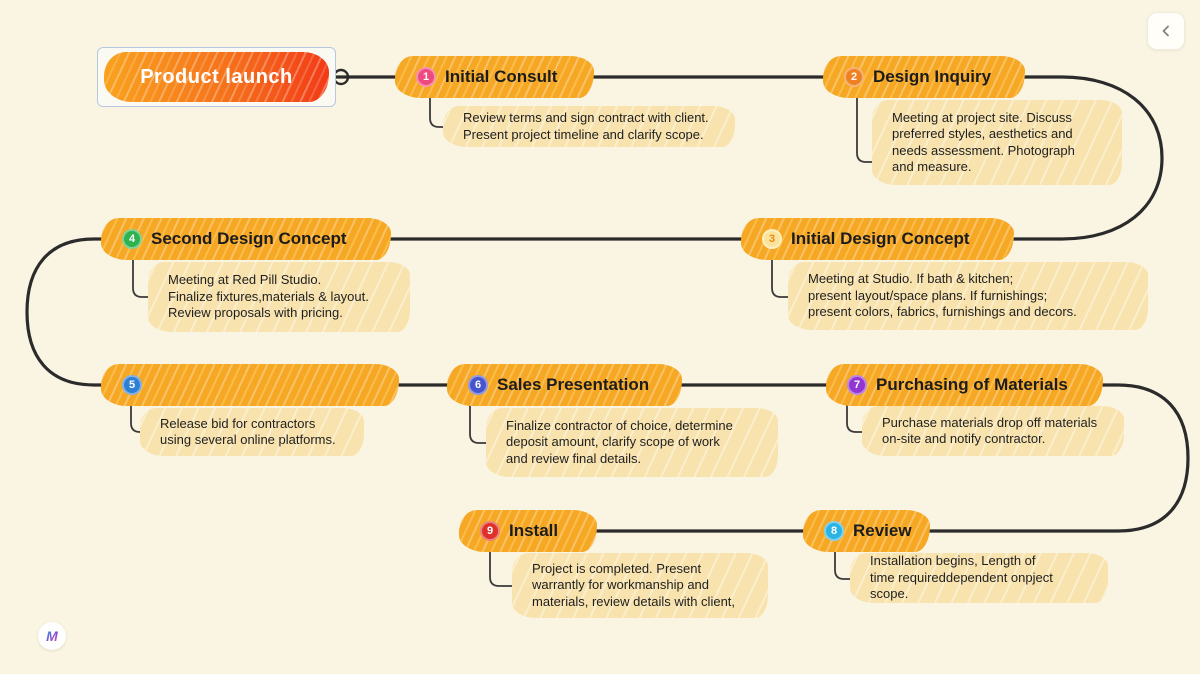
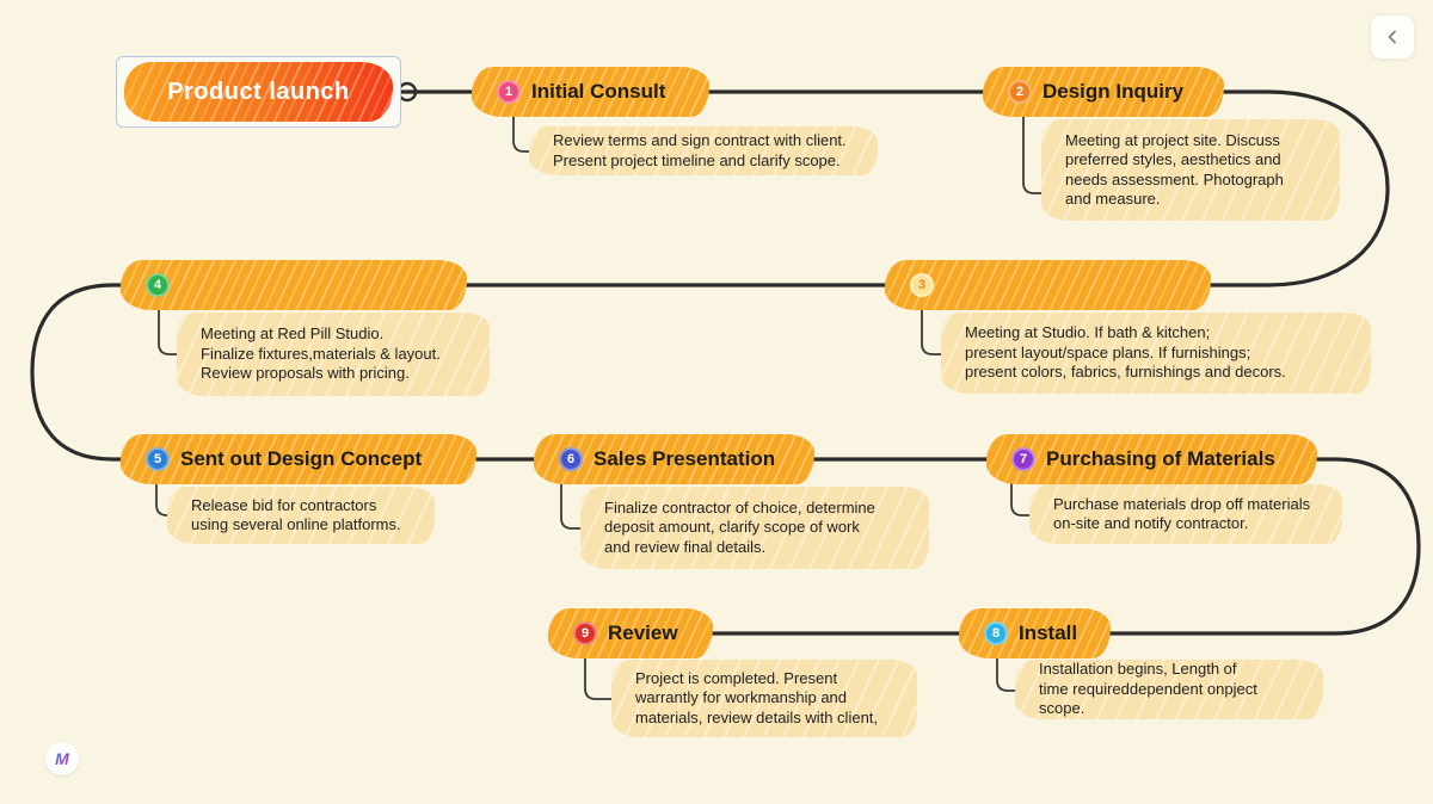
  Product launch
  1
  Initial Consult
  2
  Design Inquiry
  3
- Initial Design Concept
  4
- Second Design Concept
  5
+ Sent out Design Concept
  6
  Sales Presentation
  7
  Purchasing of Materials
  8
- Review
+ Install
  9
- Install
+ Review
  Review terms and sign contract with client.
  Present project timeline and clarify scope.
  Meeting at project site. Discuss
  preferred styles, aesthetics and
  needs assessment. Photograph
  and measure.
  Meeting at Studio. If bath & kitchen;
  present layout/space plans. If furnishings;
  present colors, fabrics, furnishings and decors.
  Meeting at Red Pill Studio.
  Finalize fixtures,materials & layout.
  Review proposals with pricing.
  Release bid for contractors
  using several online platforms.
  Finalize contractor of choice, determine
  deposit amount, clarify scope of work
  and review final details.
  Purchase materials drop off materials
  on-site and notify contractor.
  Installation begins, Length of
  time requireddependent onpject scope.
  Project is completed. Present
  warrantly for workmanship and
  materials, review details with client,
  M
